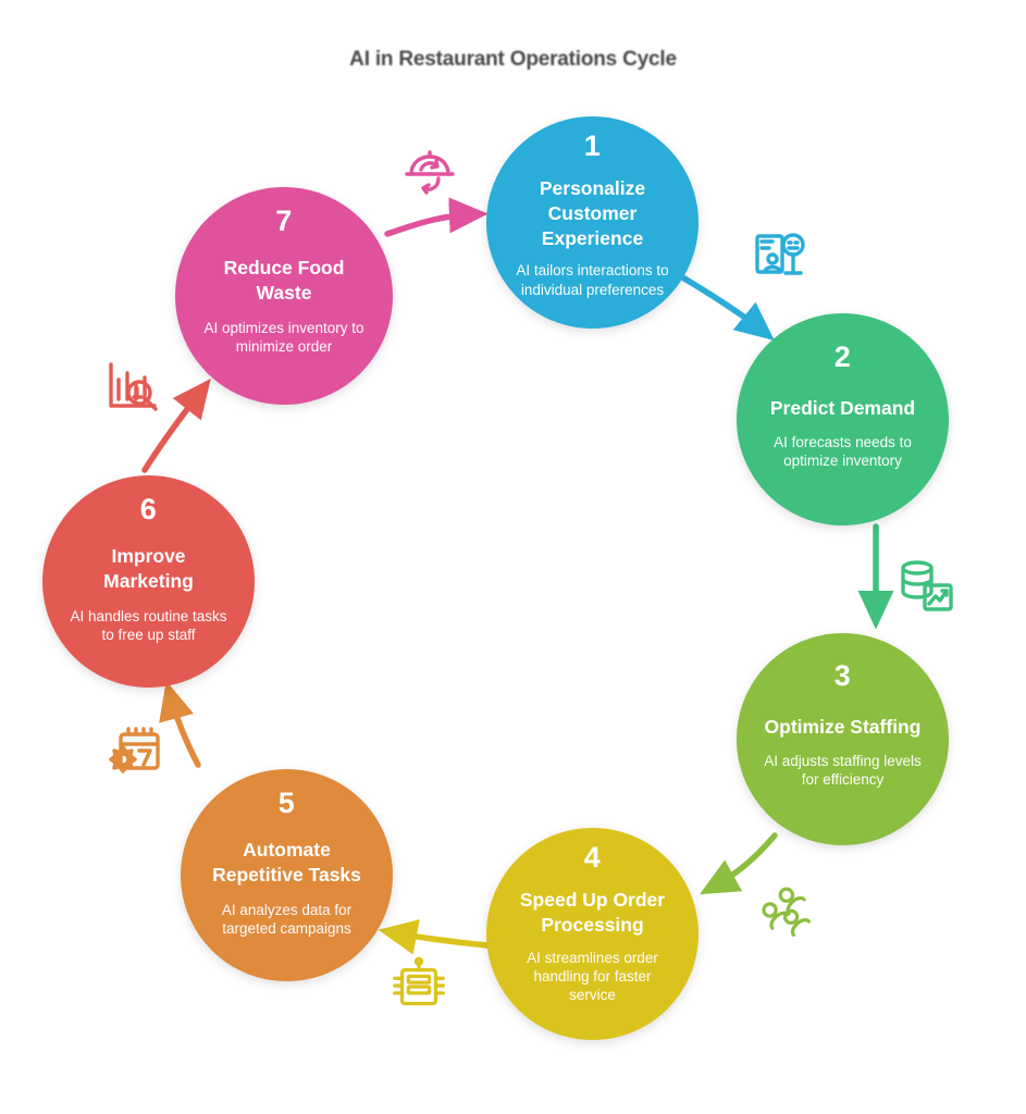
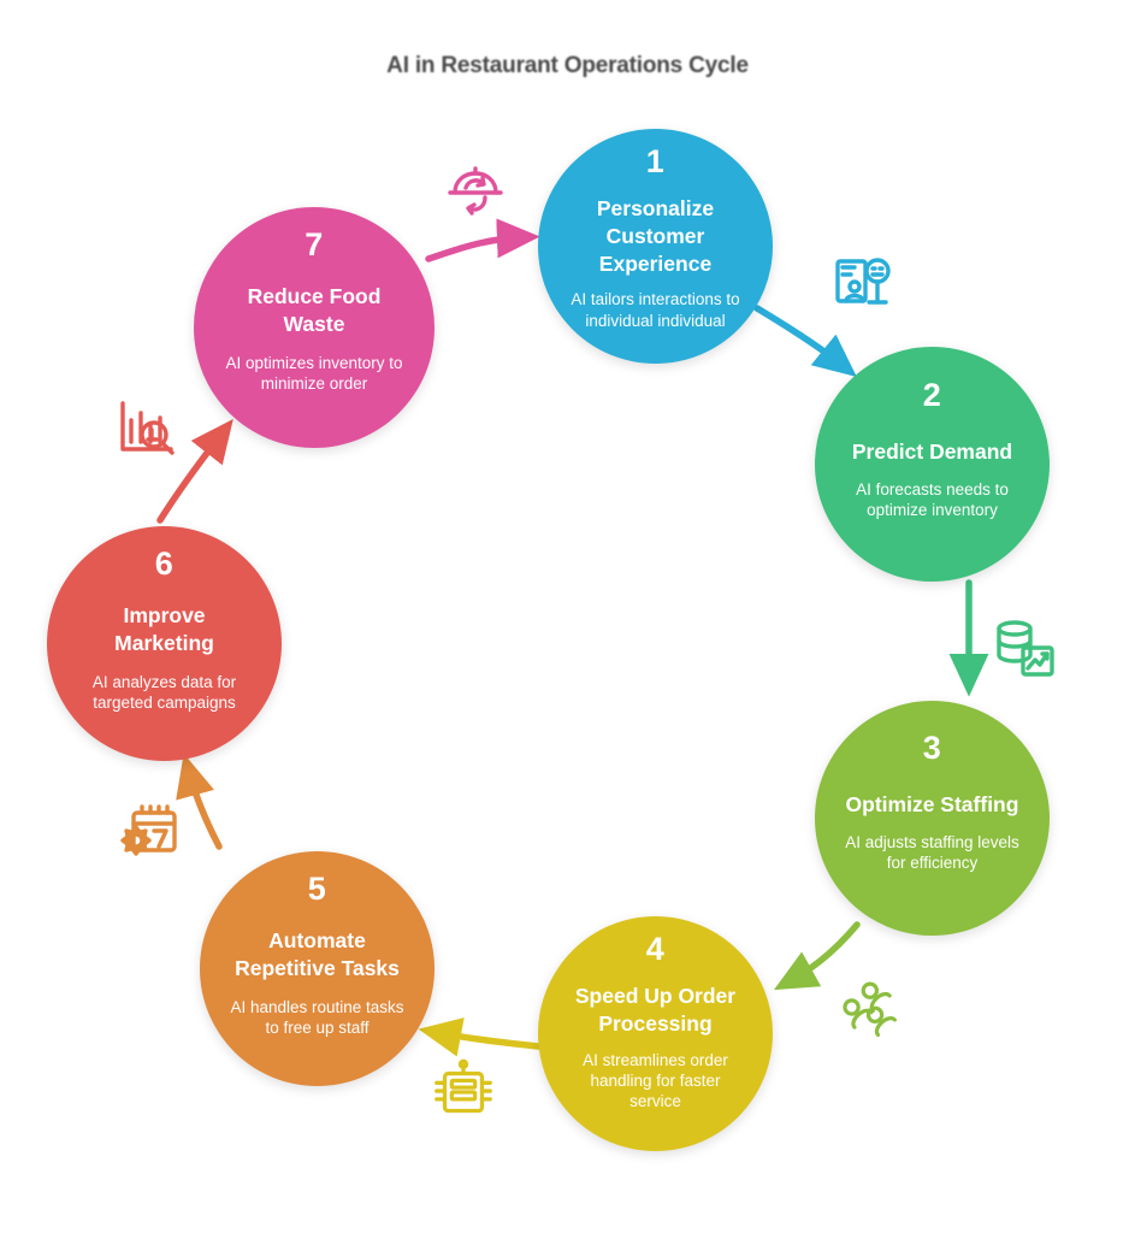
  AI in Restaurant Operations Cycle
  1
  Personalize Customer Experience
- AI tailors interactions to individual preferences
+ AI tailors interactions to individual individual
  2
  Predict Demand
  AI forecasts needs to optimize inventory
  3
  Optimize Staffing
  AI adjusts staffing levels for efficiency
  4
  Speed Up Order Processing
  AI streamlines order handling for faster service
  5
  Automate Repetitive Tasks
- AI analyzes data for targeted campaigns
+ AI handles routine tasks to free up staff
  6
  Improve Marketing
- AI handles routine tasks to free up staff
+ AI analyzes data for targeted campaigns
  7
  Reduce Food Waste
  AI optimizes inventory to minimize order
